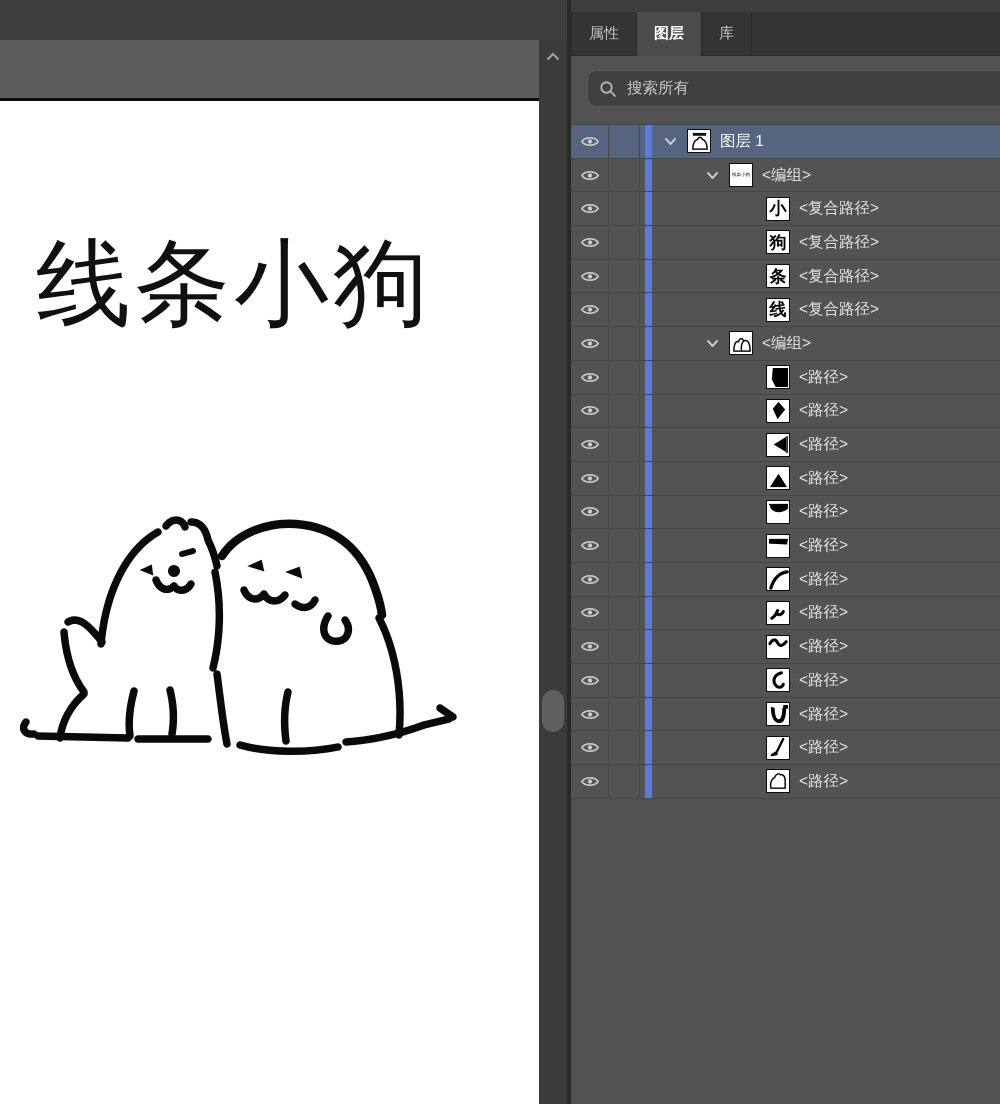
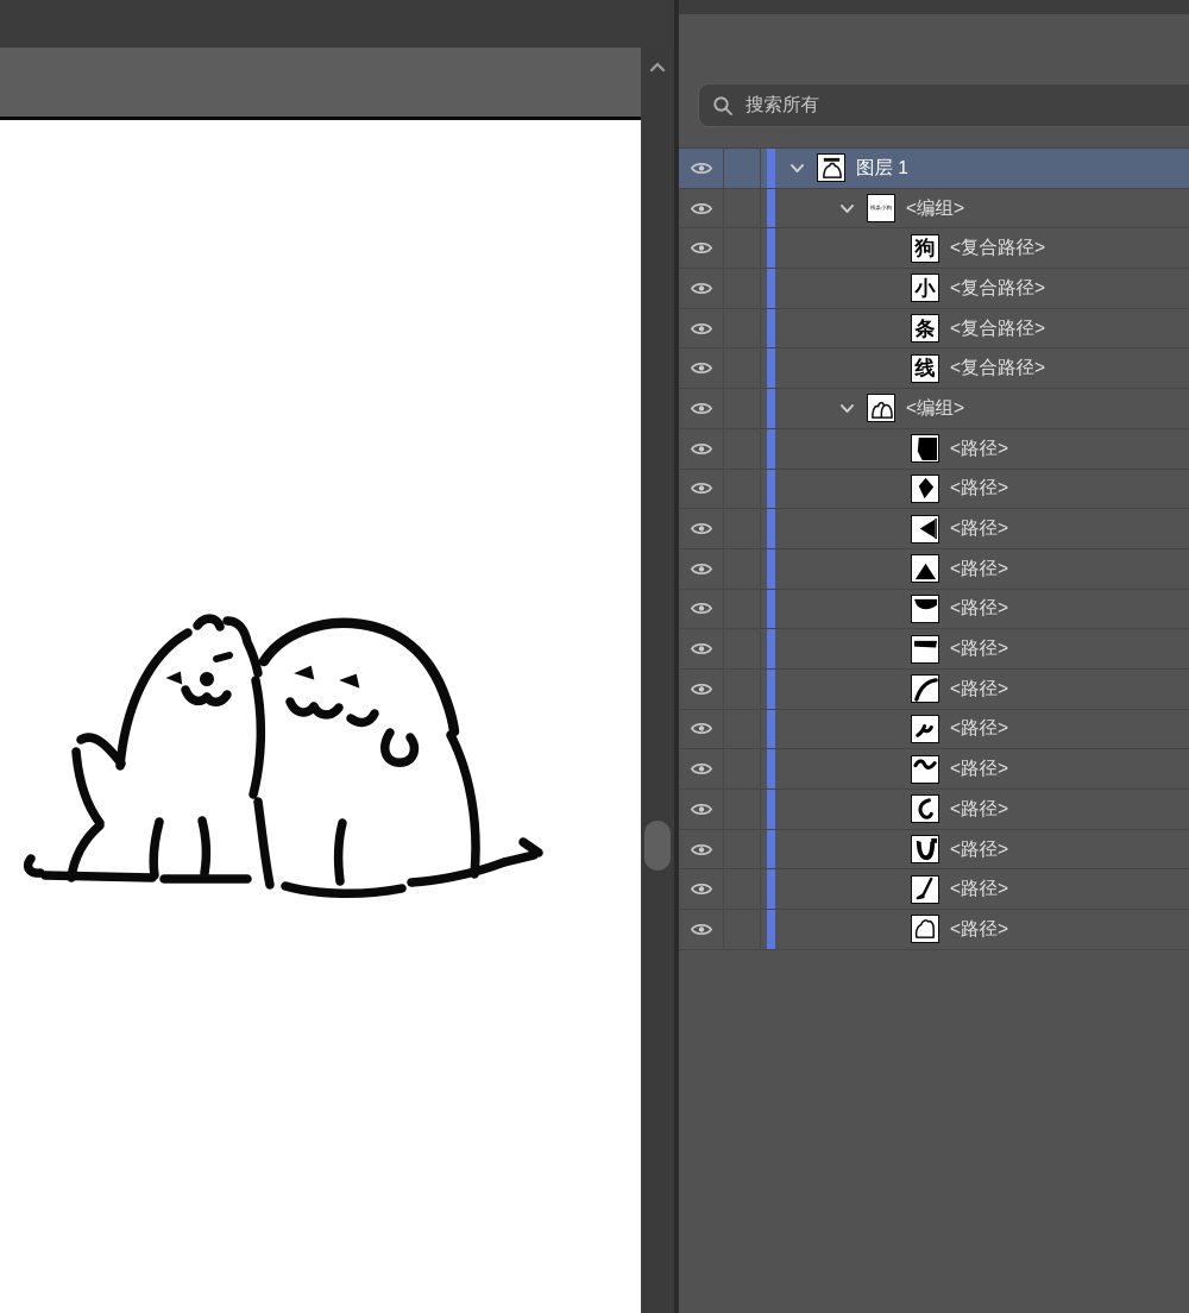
- 线条小狗
- 属性
- 图层
- 库
  搜索所有
  图层 1
  <编组>
- 小
+ 狗
  <复合路径>
- 狗
+ 小
  <复合路径>
  条
  <复合路径>
  线
  <复合路径>
  <编组>
  <路径>
  <路径>
  <路径>
  <路径>
  <路径>
  <路径>
  <路径>
  <路径>
  <路径>
  <路径>
  <路径>
  <路径>
  <路径>
